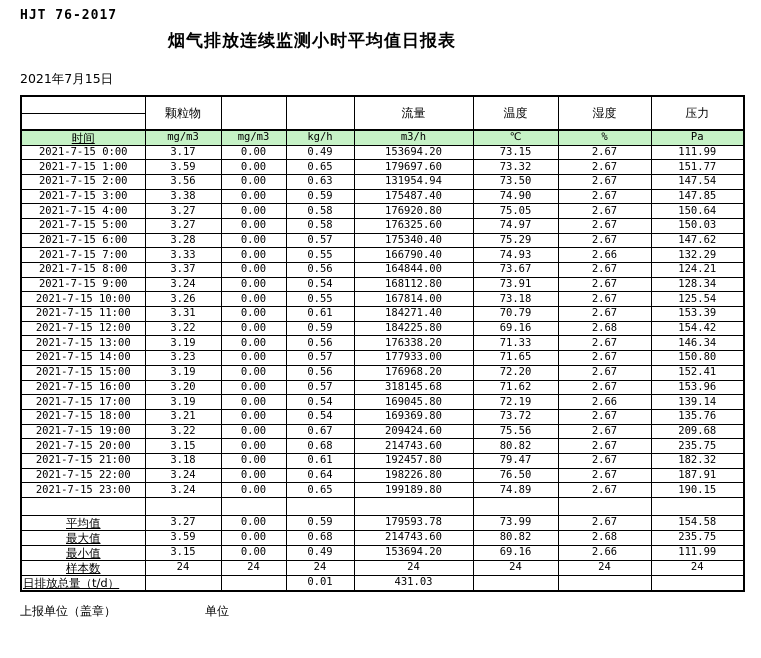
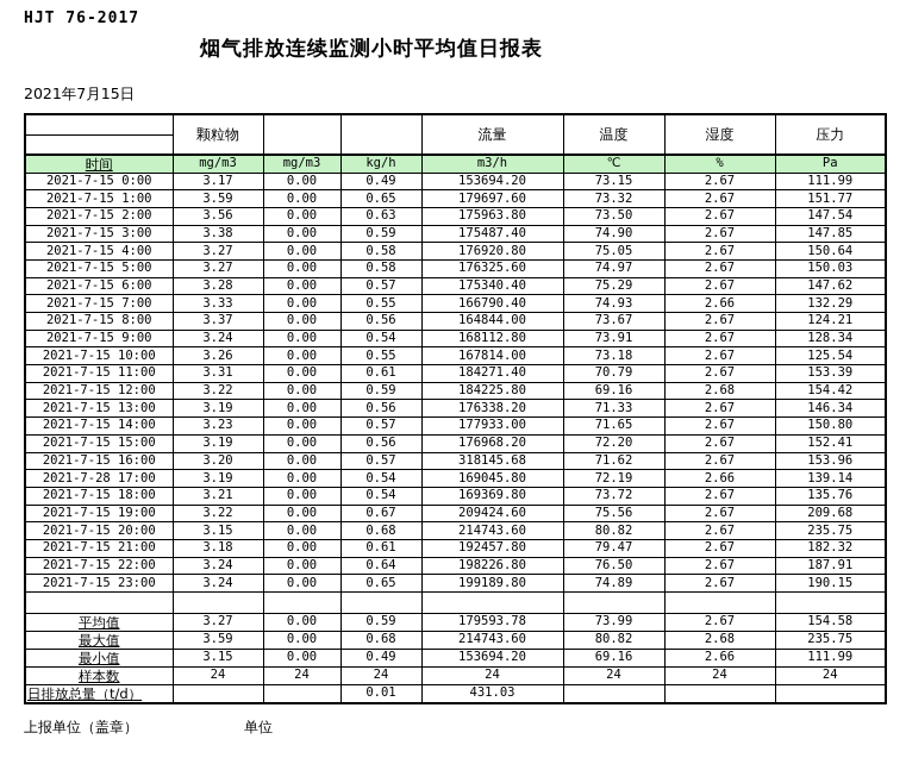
  HJT 76-2017
  烟气排放连续监测小时平均值日报表
  2021年7月15日
  	颗粒物			流量	温度	湿度	压力
  时间	mg/m3	mg/m3	kg/h	m3/h	℃	%	Pa
  2021-7-15 0:00	3.17	0.00	0.49	153694.20	73.15	2.67	111.99
  2021-7-15 1:00	3.59	0.00	0.65	179697.60	73.32	2.67	151.77
- 2021-7-15 2:00	3.56	0.00	0.63	131954.94	73.50	2.67	147.54
+ 2021-7-15 2:00	3.56	0.00	0.63	175963.80	73.50	2.67	147.54
  2021-7-15 3:00	3.38	0.00	0.59	175487.40	74.90	2.67	147.85
  2021-7-15 4:00	3.27	0.00	0.58	176920.80	75.05	2.67	150.64
  2021-7-15 5:00	3.27	0.00	0.58	176325.60	74.97	2.67	150.03
  2021-7-15 6:00	3.28	0.00	0.57	175340.40	75.29	2.67	147.62
  2021-7-15 7:00	3.33	0.00	0.55	166790.40	74.93	2.66	132.29
  2021-7-15 8:00	3.37	0.00	0.56	164844.00	73.67	2.67	124.21
  2021-7-15 9:00	3.24	0.00	0.54	168112.80	73.91	2.67	128.34
  2021-7-15 10:00	3.26	0.00	0.55	167814.00	73.18	2.67	125.54
  2021-7-15 11:00	3.31	0.00	0.61	184271.40	70.79	2.67	153.39
  2021-7-15 12:00	3.22	0.00	0.59	184225.80	69.16	2.68	154.42
  2021-7-15 13:00	3.19	0.00	0.56	176338.20	71.33	2.67	146.34
  2021-7-15 14:00	3.23	0.00	0.57	177933.00	71.65	2.67	150.80
  2021-7-15 15:00	3.19	0.00	0.56	176968.20	72.20	2.67	152.41
  2021-7-15 16:00	3.20	0.00	0.57	318145.68	71.62	2.67	153.96
- 2021-7-15 17:00	3.19	0.00	0.54	169045.80	72.19	2.66	139.14
+ 2021-7-28 17:00	3.19	0.00	0.54	169045.80	72.19	2.66	139.14
  2021-7-15 18:00	3.21	0.00	0.54	169369.80	73.72	2.67	135.76
  2021-7-15 19:00	3.22	0.00	0.67	209424.60	75.56	2.67	209.68
  2021-7-15 20:00	3.15	0.00	0.68	214743.60	80.82	2.67	235.75
  2021-7-15 21:00	3.18	0.00	0.61	192457.80	79.47	2.67	182.32
  2021-7-15 22:00	3.24	0.00	0.64	198226.80	76.50	2.67	187.91
  2021-7-15 23:00	3.24	0.00	0.65	199189.80	74.89	2.67	190.15
  平均值	3.27	0.00	0.59	179593.78	73.99	2.67	154.58
  最大值	3.59	0.00	0.68	214743.60	80.82	2.68	235.75
  最小值	3.15	0.00	0.49	153694.20	69.16	2.66	111.99
  样本数	24	24	24	24	24	24	24
  日排放总量（t/d）			0.01	431.03
  上报单位（盖章）
  单位
